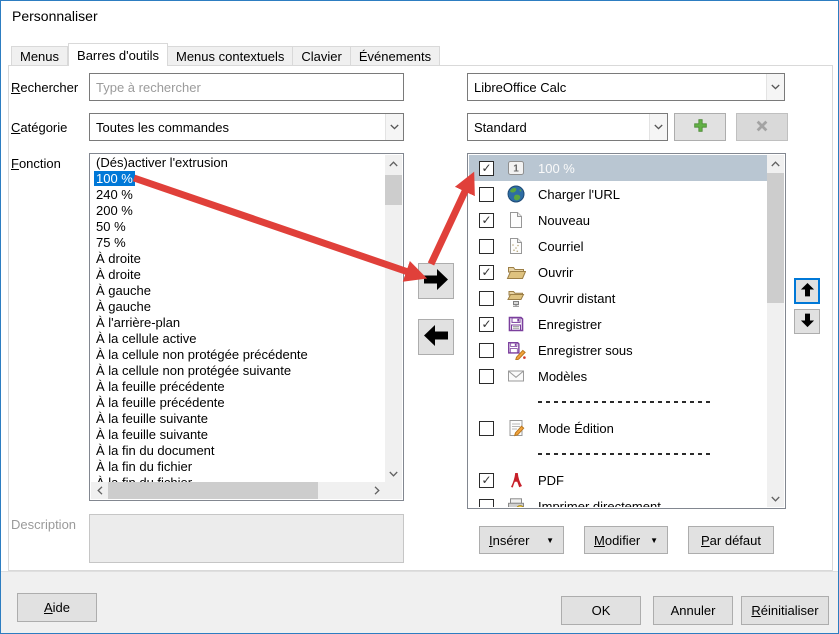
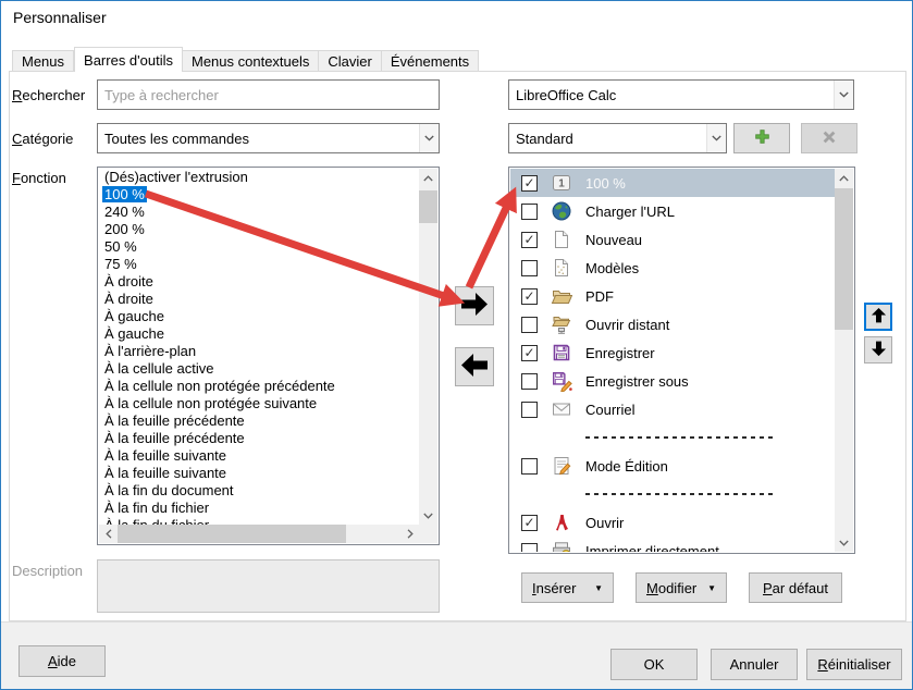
  Personnaliser
  Menus
  Barres d'outils
  Menus contextuels
  Clavier
  Événements
  Rechercher
  Type à rechercher
  Catégorie
  Toutes les commandes
  Fonction
  (Dés)activer l'extrusion
  100 %
  240 %
  200 %
  50 %
  75 %
  À droite
  À droite
  À gauche
  À gauche
  À l'arrière-plan
  À la cellule active
  À la cellule non protégée précédente
  À la cellule non protégée suivante
  À la feuille précédente
  À la feuille précédente
  À la feuille suivante
  À la feuille suivante
  À la fin du document
  À la fin du fichier
  LibreOffice Calc
  Standard
  ✓
  1
  100 %
  Charger l'URL
  ✓
  Nouveau
- Courriel
+ Modèles
  ✓
- Ouvrir
+ PDF
  Ouvrir distant
  ✓
  Enregistrer
  Enregistrer sous
- Modèles
+ Courriel
  Mode Édition
  ✓
- PDF
+ Ouvrir
  Imprimer directement
  Description
  Insérer
  ▼
  Modifier
  ▼
  Par défaut
  Aide
  OK
  Annuler
  Réinitialiser
